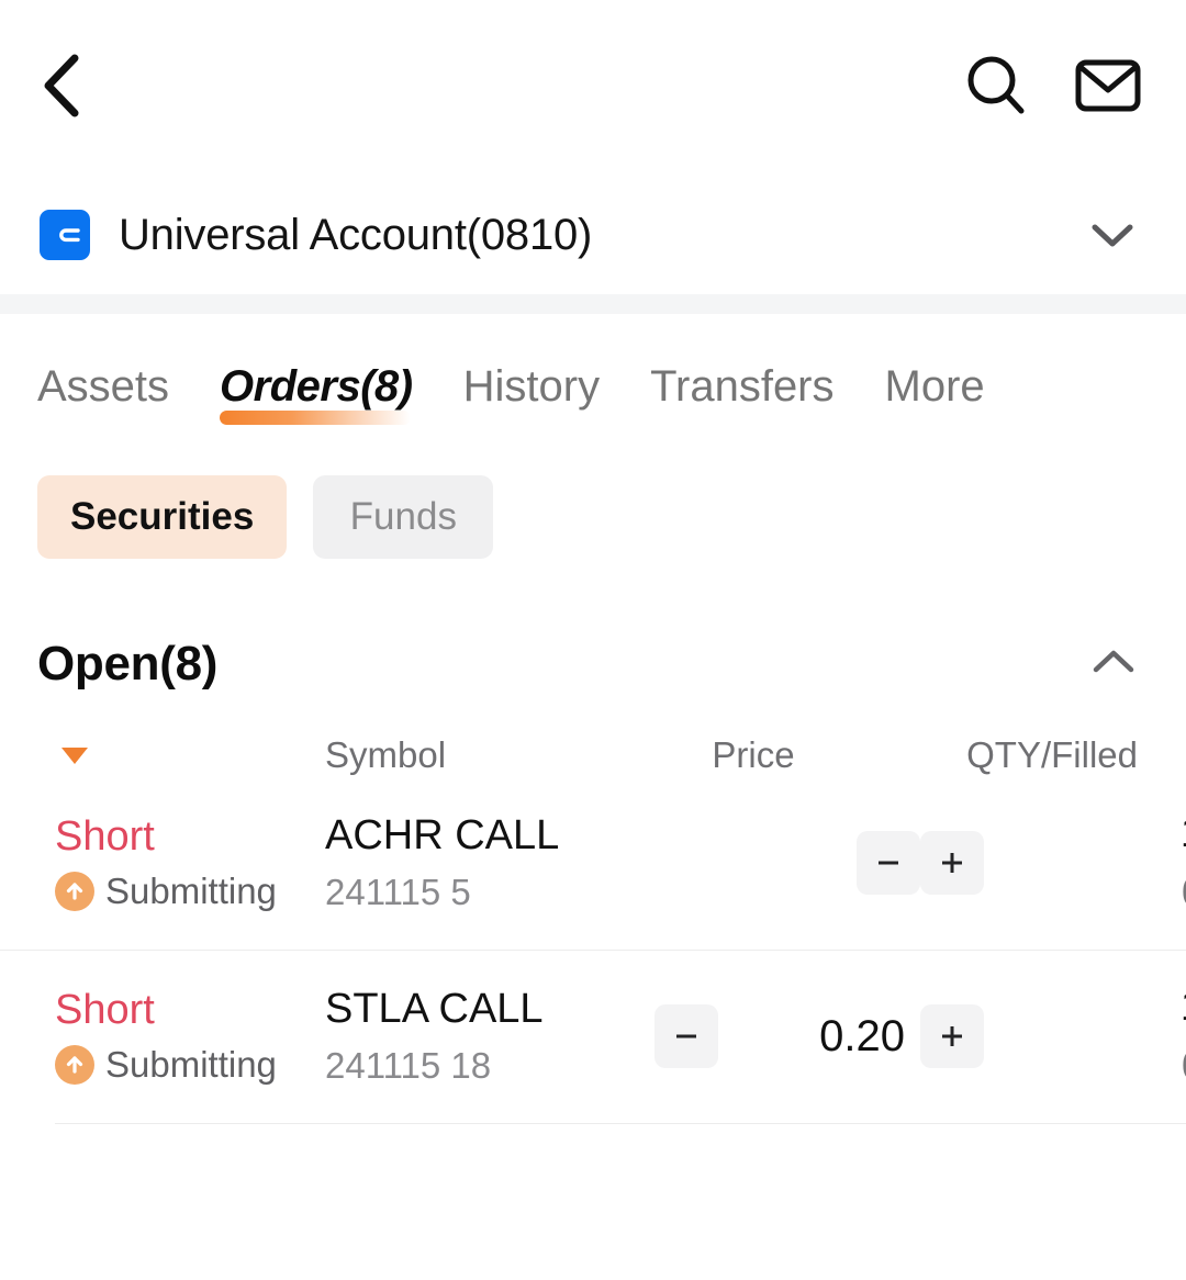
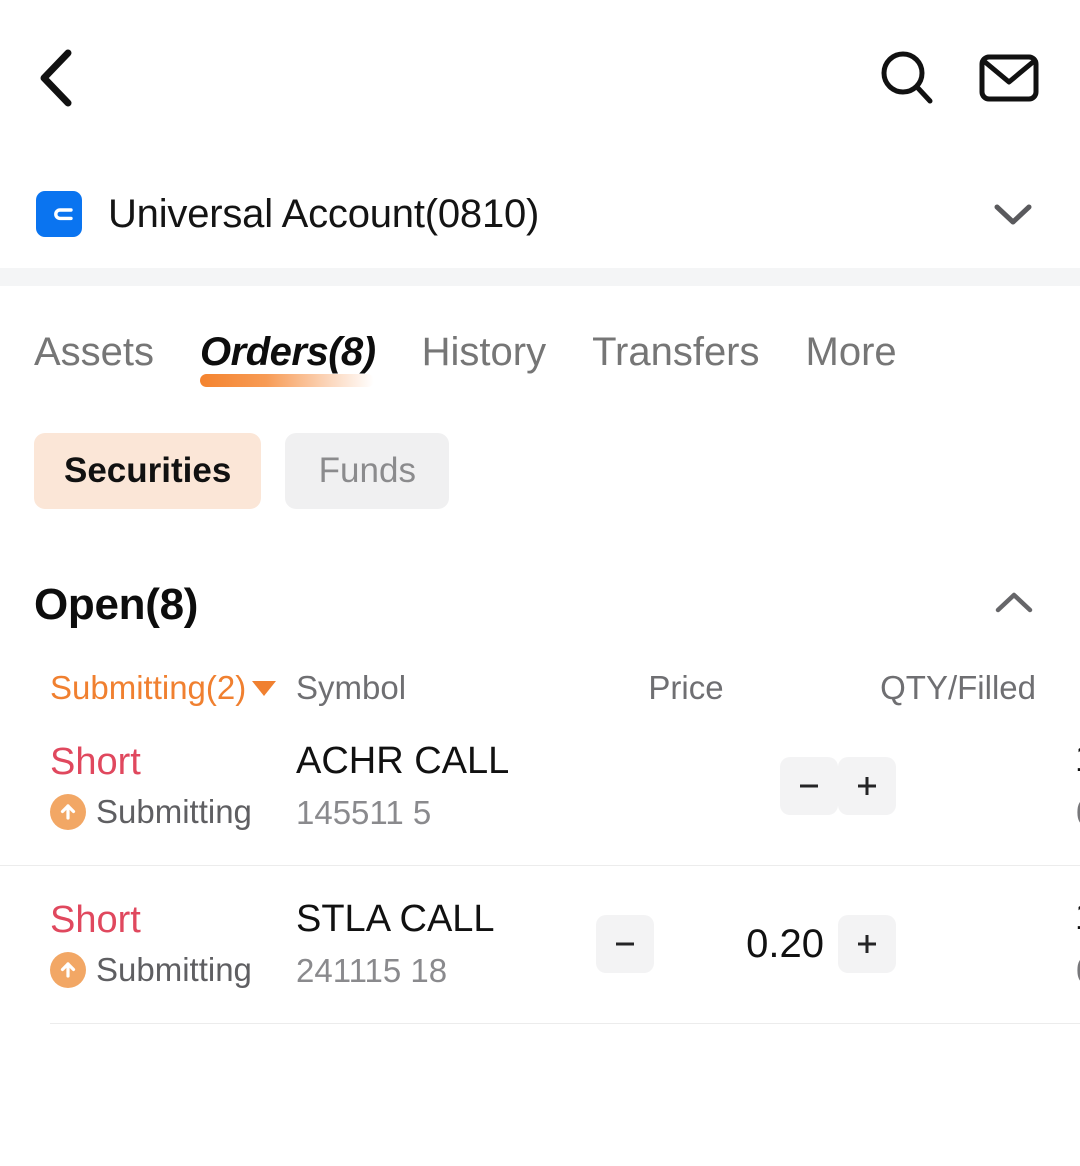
  Universal Account(0810)
  Assets
  Orders(8)
  History
  Transfers
  More
  Securities
  Funds
  Open(8)
+ Submitting(2)
  Symbol
  Price
  QTY/Filled
  Short
  Submitting
  ACHR CALL
- 241115 5
+ 145511 5
  Short
  Submitting
  STLA CALL
  241115 18
  0.20
